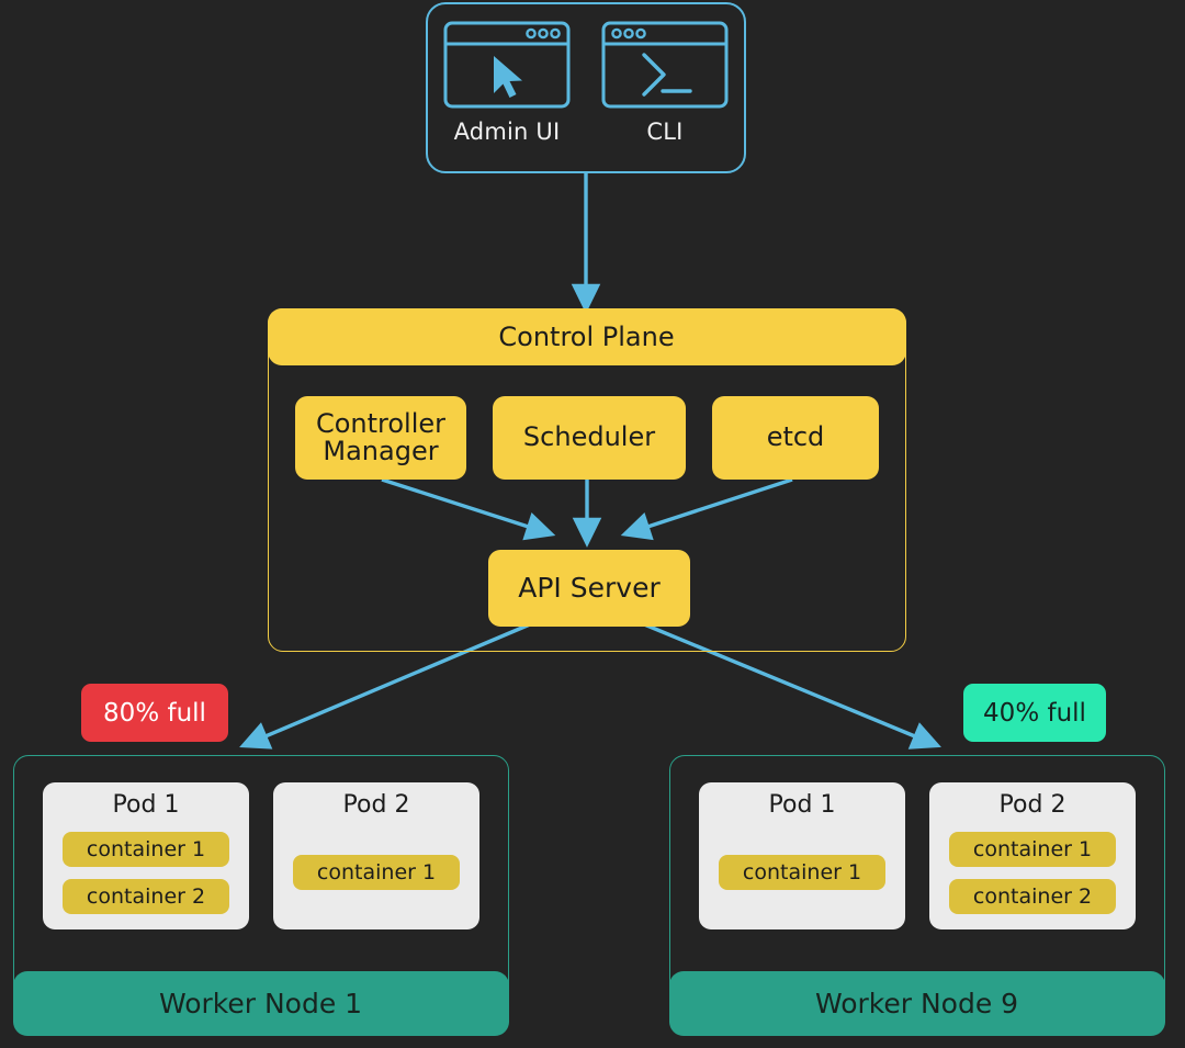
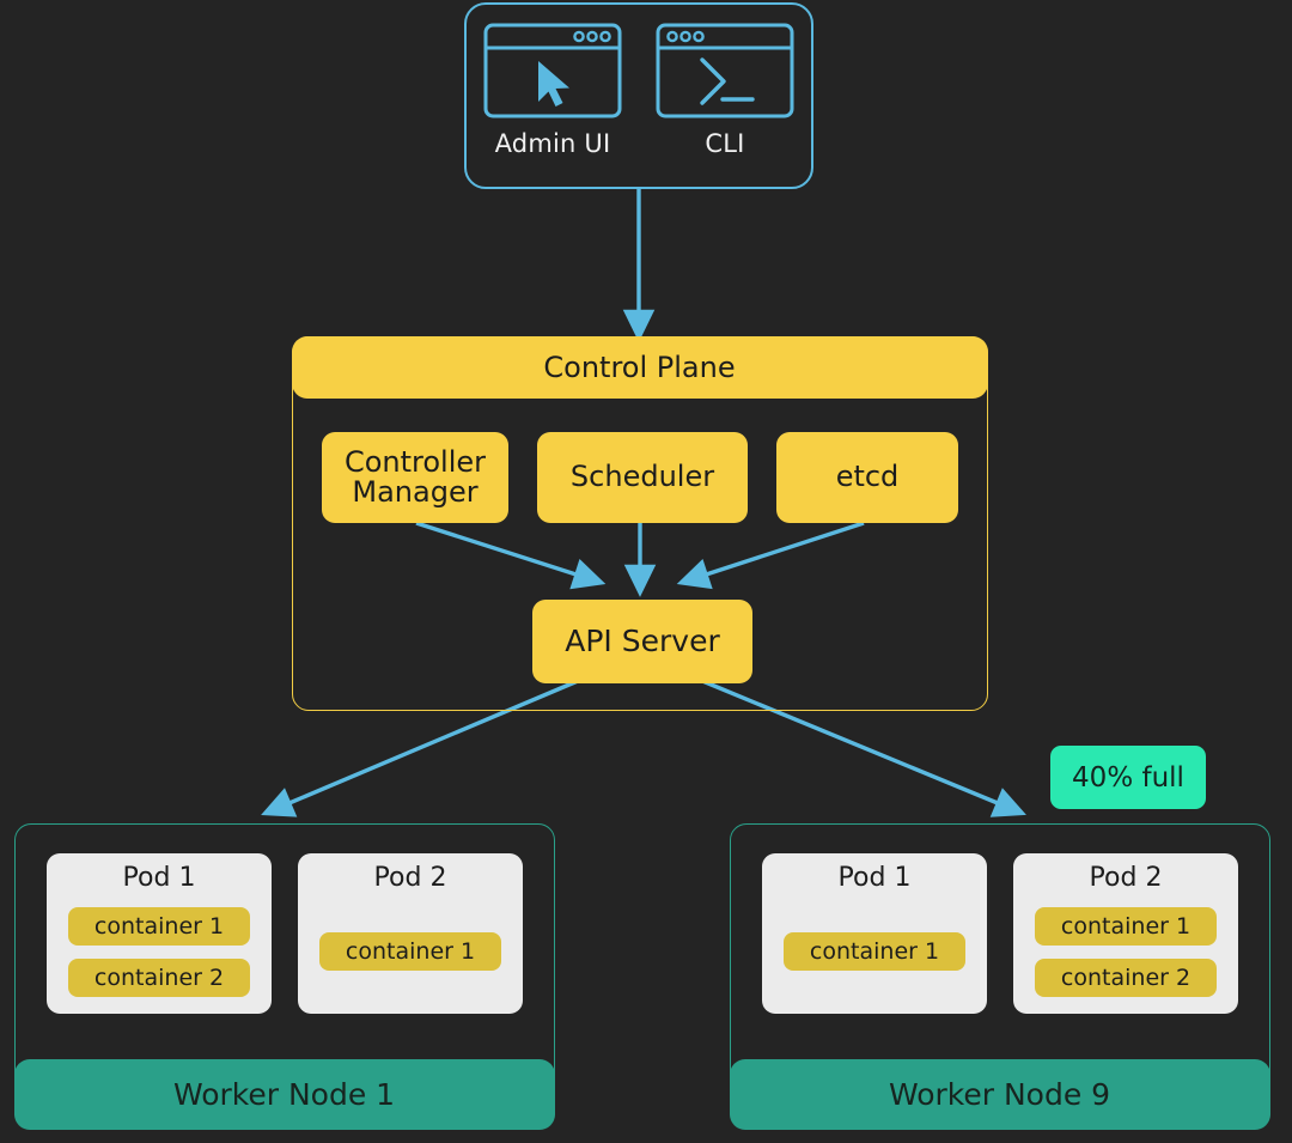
  Admin UI
  CLI
  Control Plane
  Controller
  Manager
  Scheduler
  etcd
  API Server
- 80% full
  40% full
  Pod 1
  container 1
  container 2
  Pod 2
  container 1
  Worker Node 1
  Pod 1
  container 1
  Pod 2
  container 1
  container 2
  Worker Node 9
